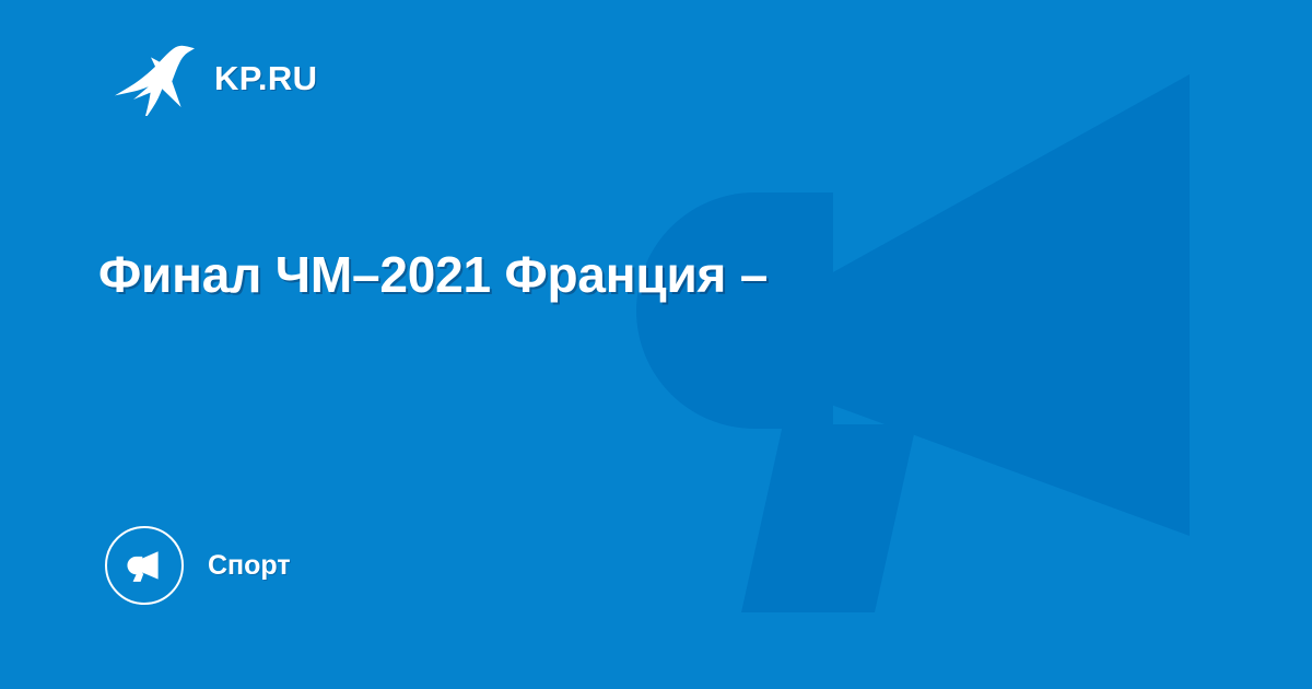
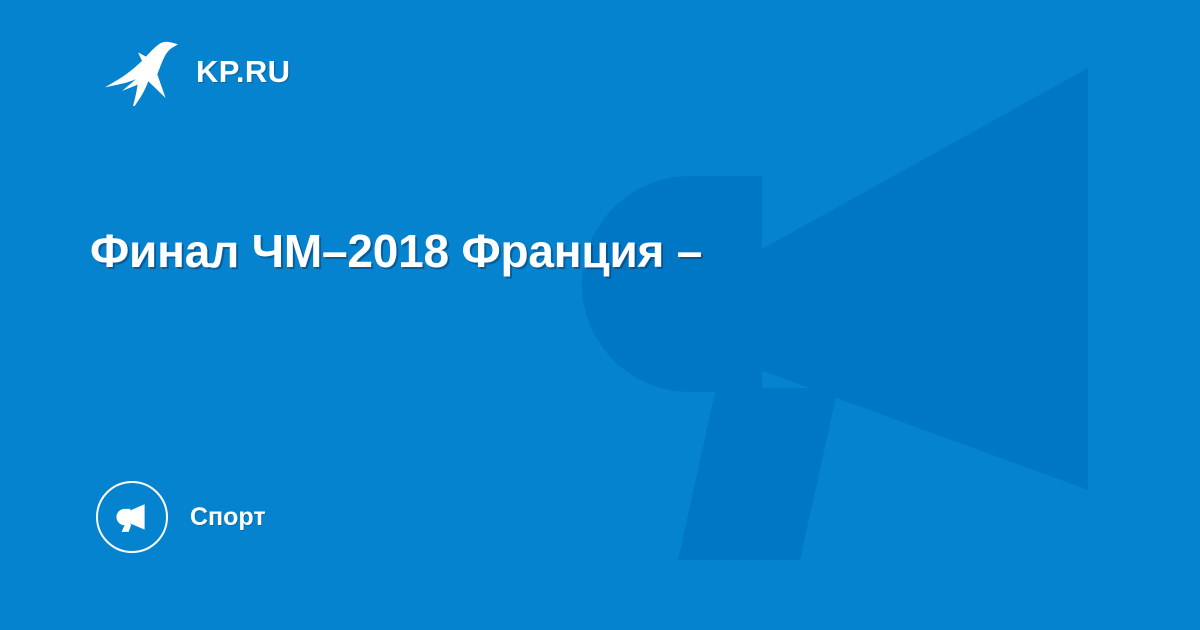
  KP.RU
- Финал ЧМ–2021 Франция –
+ Финал ЧМ–2018 Франция –
  Спорт
